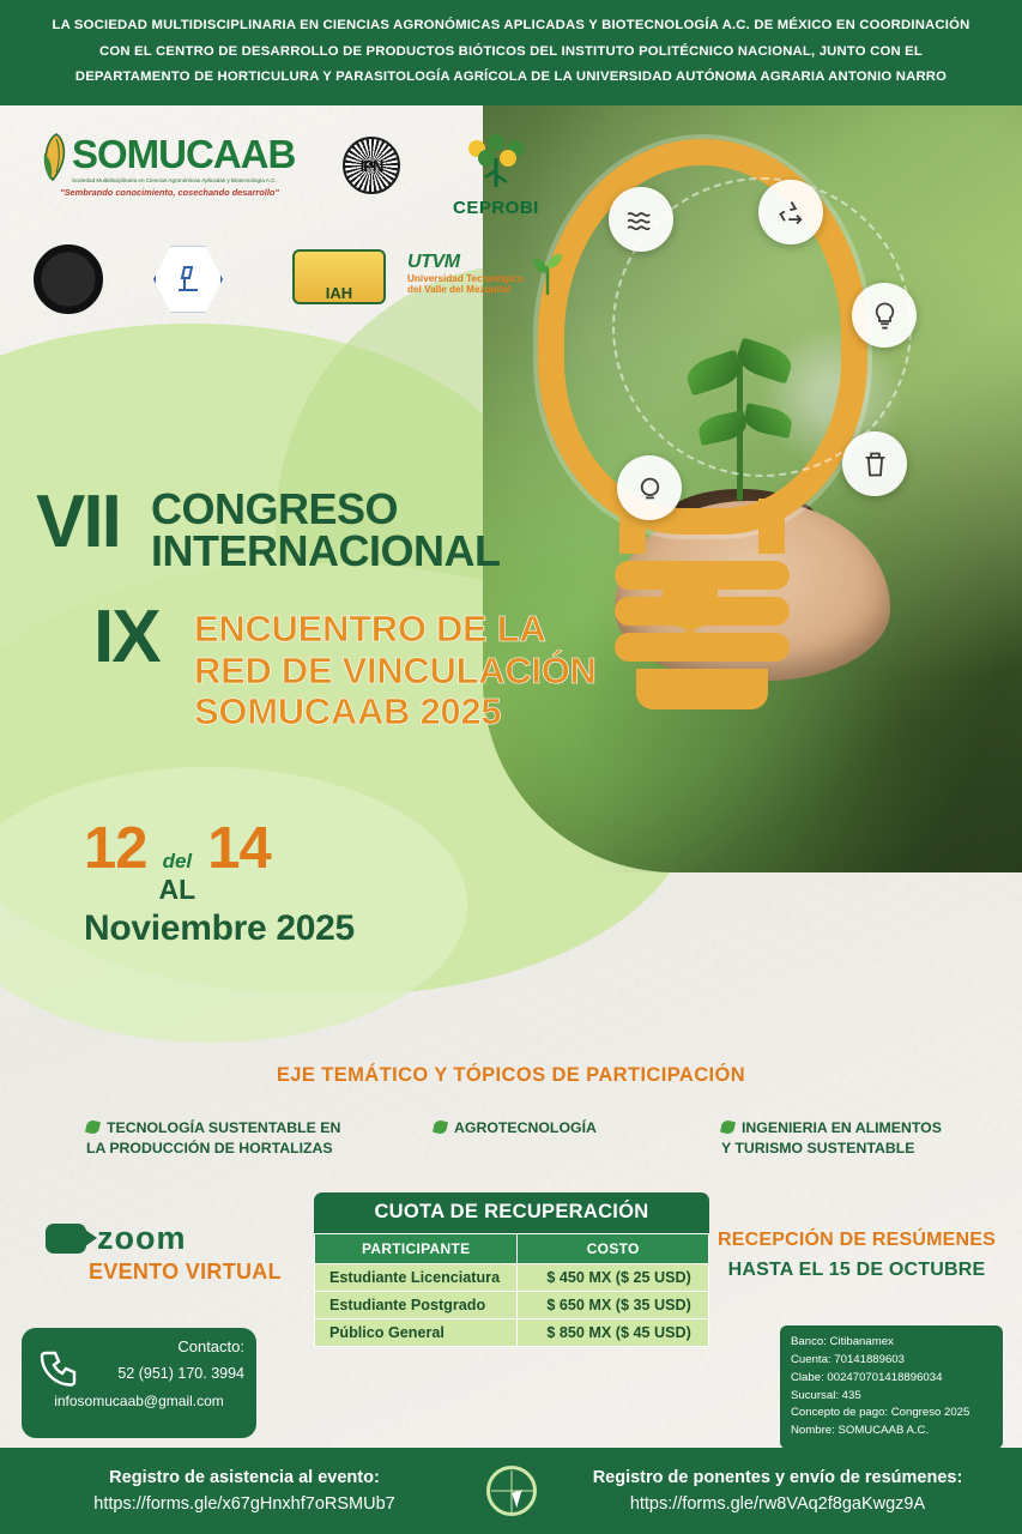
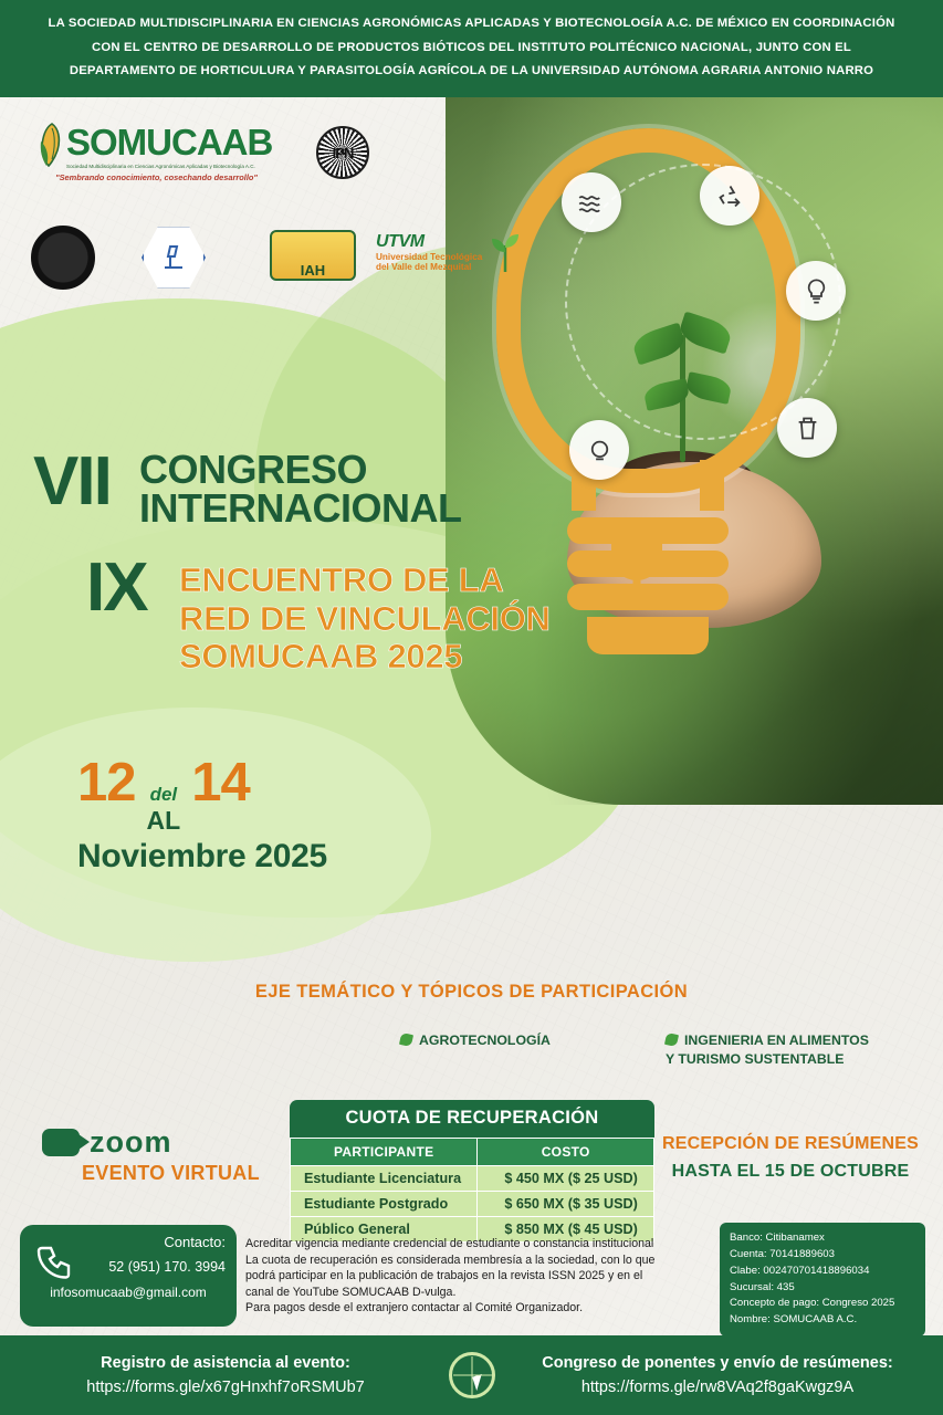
  LA SOCIEDAD MULTIDISCIPLINARIA EN CIENCIAS AGRONÓMICAS APLICADAS Y BIOTECNOLOGÍA A.C. DE MÉXICO EN COORDINACIÓN
  CON EL CENTRO DE DESARROLLO DE PRODUCTOS BIÓTICOS DEL INSTITUTO POLITÉCNICO NACIONAL, JUNTO CON EL
  DEPARTAMENTO DE HORTICULURA Y PARASITOLOGÍA AGRÍCOLA DE LA UNIVERSIDAD AUTÓNOMA AGRARIA ANTONIO NARRO
  SOMUCAAB
  "Sembrando conocimiento, cosechando desarrollo"
  IPN
- CEPROBI
  IAH
  UTVM
  Universidad Tecnológica
  del Valle del Mezquital
  VII
  CONGRESO
  INTERNACIONAL
  IX
  ENCUENTRO DE LA
  RED DE VINCULACIÓN
  SOMUCAAB 2025
  12
  del
  AL
  14
  Noviembre 2025
  EJE TEMÁTICO Y TÓPICOS DE PARTICIPACIÓN
- TECNOLOGÍA SUSTENTABLE EN
- LA PRODUCCIÓN DE HORTALIZAS
  AGROTECNOLOGÍA
  INGENIERIA EN ALIMENTOS
  Y TURISMO SUSTENTABLE
  zoom
  EVENTO VIRTUAL
  CUOTA DE RECUPERACIÓN
  PARTICIPANTE	COSTO
  Estudiante Licenciatura	$ 450 MX ($ 25 USD)
  Estudiante Postgrado	$ 650 MX ($ 35 USD)
  Público General	$ 850 MX ($ 45 USD)
  RECEPCIÓN DE RESÚMENES
  HASTA EL 15 DE OCTUBRE
  Contacto:
  52 (951) 170. 3994
  infosomucaab@gmail.com
+ Acreditar vigencia mediante credencial de estudiante o constancia institucional
+ La cuota de recuperación es considerada membresía a la sociedad, con lo que
+ podrá participar en la publicación de trabajos en la revista ISSN 2025 y en el
+ canal de YouTube SOMUCAAB D-vulga.
+ Para pagos desde el extranjero contactar al Comité Organizador.
  Banco: Citibanamex
  Cuenta: 70141889603
  Clabe: 002470701418896034
  Sucursal: 435
  Concepto de pago: Congreso 2025
  Nombre: SOMUCAAB A.C.
  Registro de asistencia al evento:
  https://forms.gle/x67gHnxhf7oRSMUb7
- Registro de ponentes y envío de resúmenes:
+ Congreso de ponentes y envío de resúmenes:
  https://forms.gle/rw8VAq2f8gaKwgz9A
